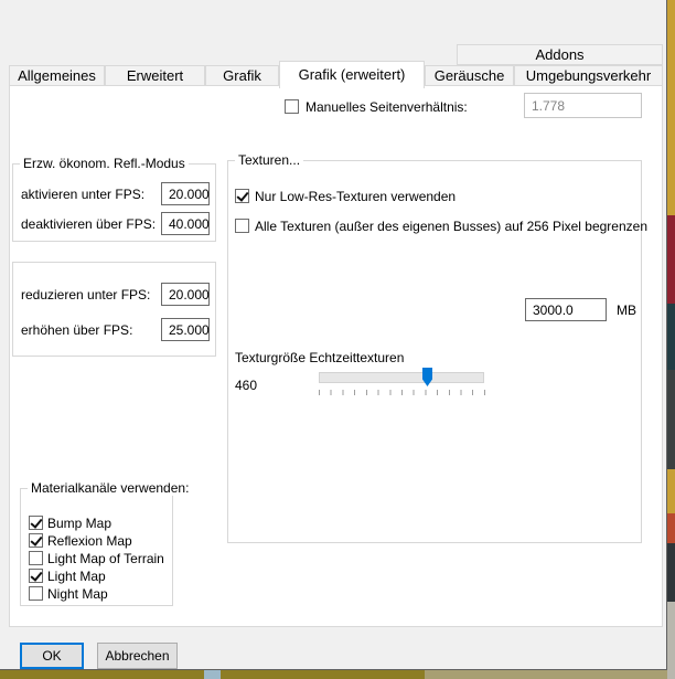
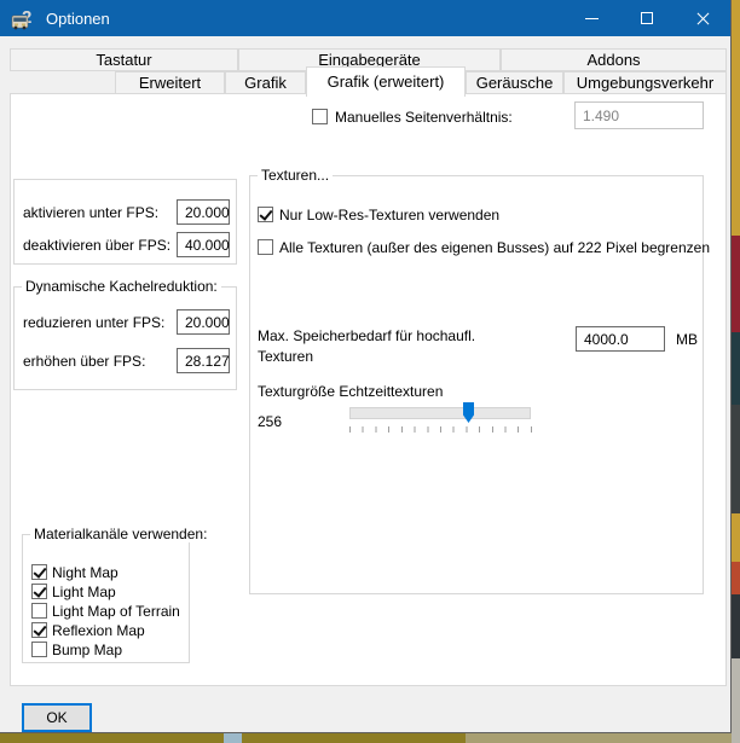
+ Optionen
+ Tastatur
+ Eingabegeräte
  Addons
- Allgemeines
  Erweitert
  Grafik
  Grafik (erweitert)
  Geräusche
  Umgebungsverkehr
  Manuelles Seitenverhältnis:
- 1.778
+ 1.490
- Erzw. ökonom. Refl.-Modus
  aktivieren unter FPS:
  20.000
  deaktivieren über FPS:
  40.000
+ Dynamische Kachelreduktion:
  reduzieren unter FPS:
  20.000
  erhöhen über FPS:
- 25.000
+ 28.127
  Materialkanäle verwenden:
- Bump Map
+ Night Map
- Reflexion Map
+ Light Map
  Light Map of Terrain
- Light Map
+ Reflexion Map
- Night Map
+ Bump Map
  Texturen...
  Nur Low-Res-Texturen verwenden
- Alle Texturen (außer des eigenen Busses) auf 256 Pixel begrenzen
+ Alle Texturen (außer des eigenen Busses) auf 222 Pixel begrenzen
+ Max. Speicherbedarf für hochaufl. Texturen
- 3000.0
+ 4000.0
  MB
  Texturgröße Echtzeittexturen
- 460
+ 256
  OK
- Abbrechen
